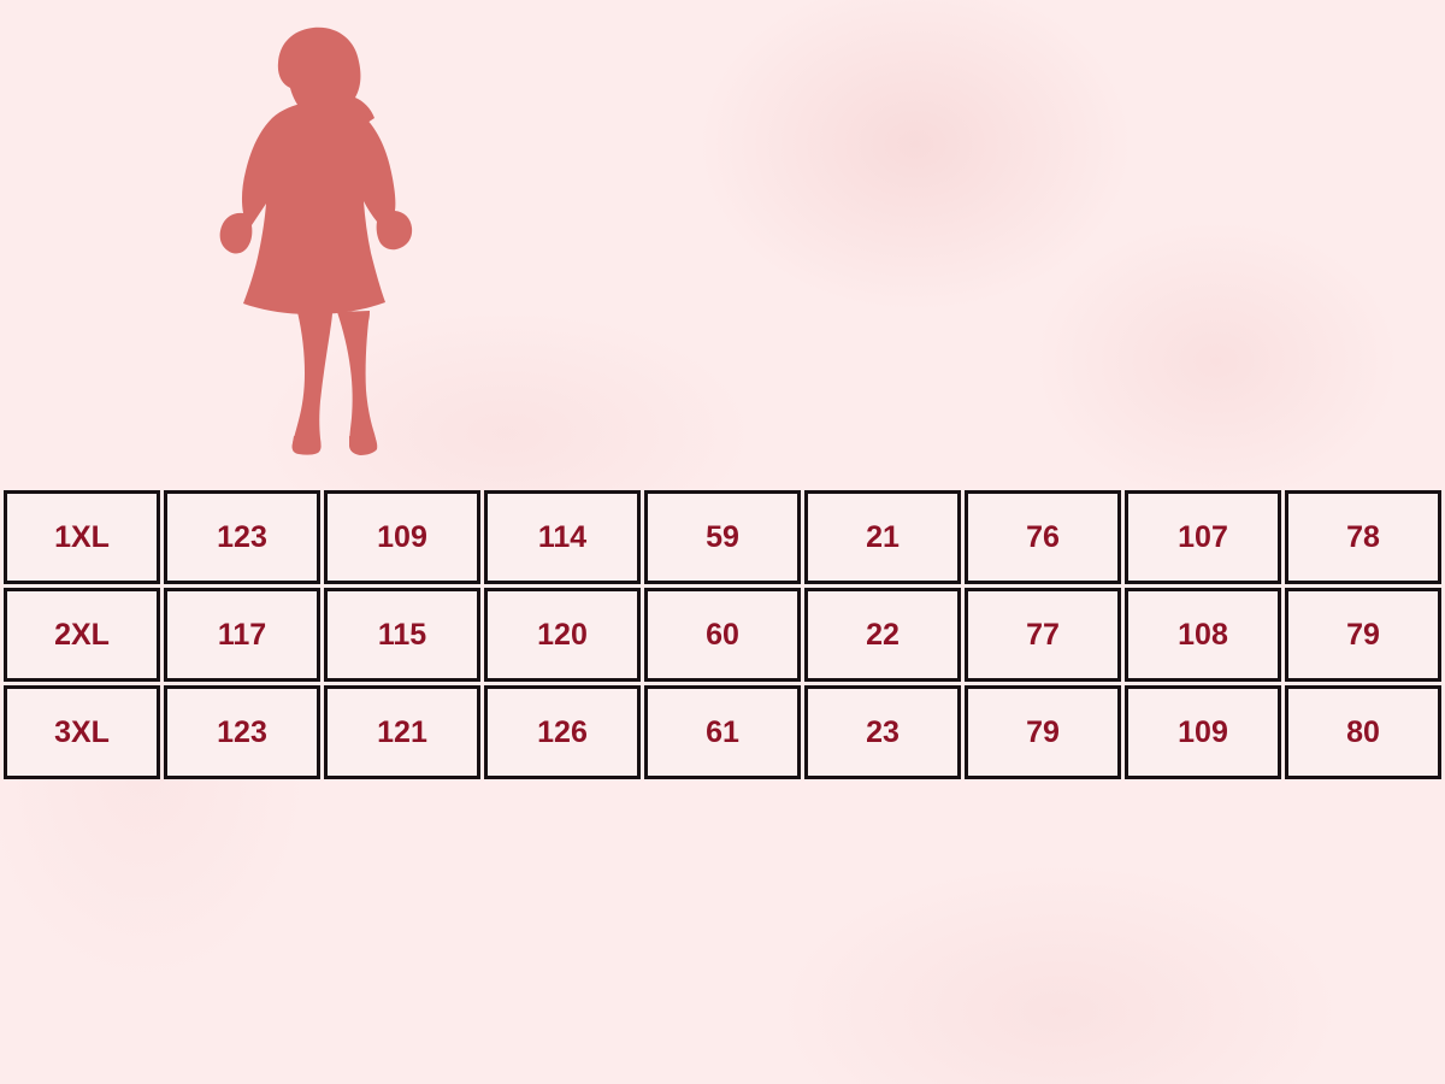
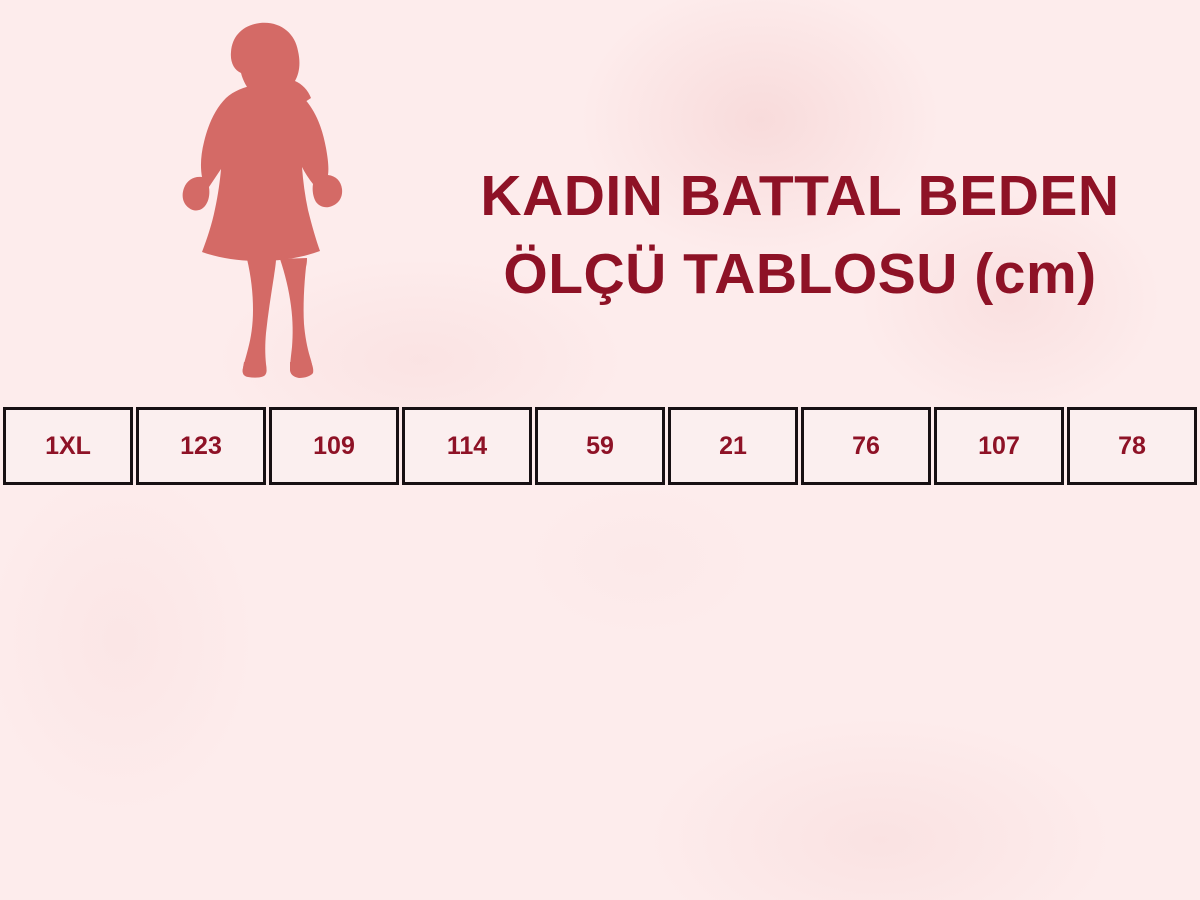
+ KADIN BATTAL BEDEN
+ ÖLÇÜ TABLOSU (cm)
  1XL	123	109	114	59	21	76	107	78
- 2XL	117	115	120	60	22	77	108	79
- 3XL	123	121	126	61	23	79	109	80
